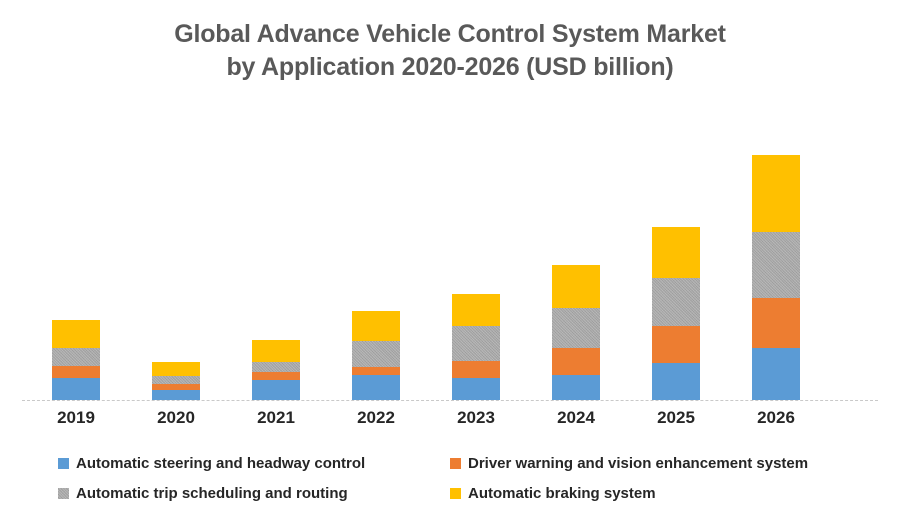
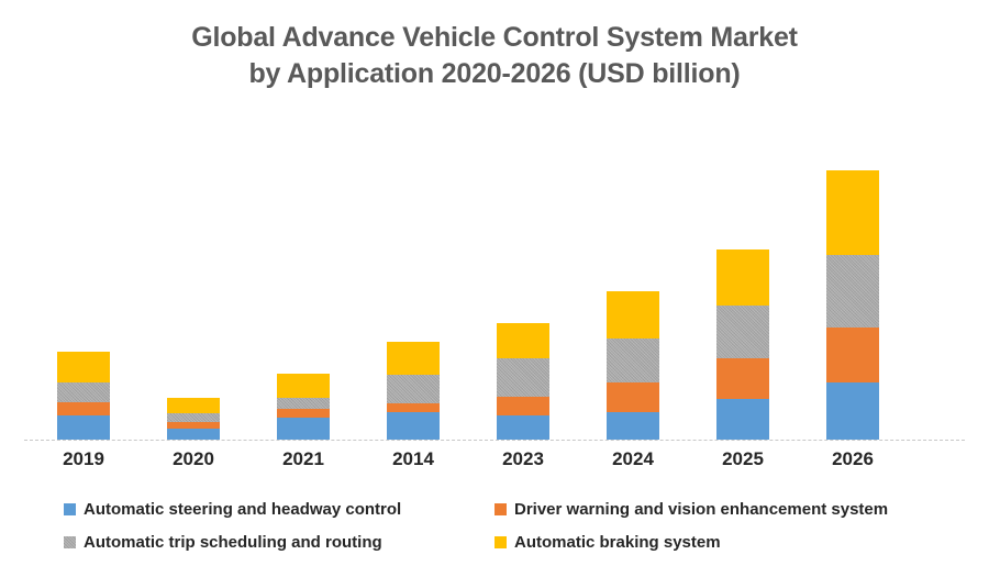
  Global Advance Vehicle Control System Market
  by Application 2020-2026 (USD billion)
  2019
  2020
  2021
- 2022
+ 2014
  2023
  2024
  2025
  2026
  Automatic steering and headway control
  Driver warning and vision enhancement system
  Automatic trip scheduling and routing
  Automatic braking system
